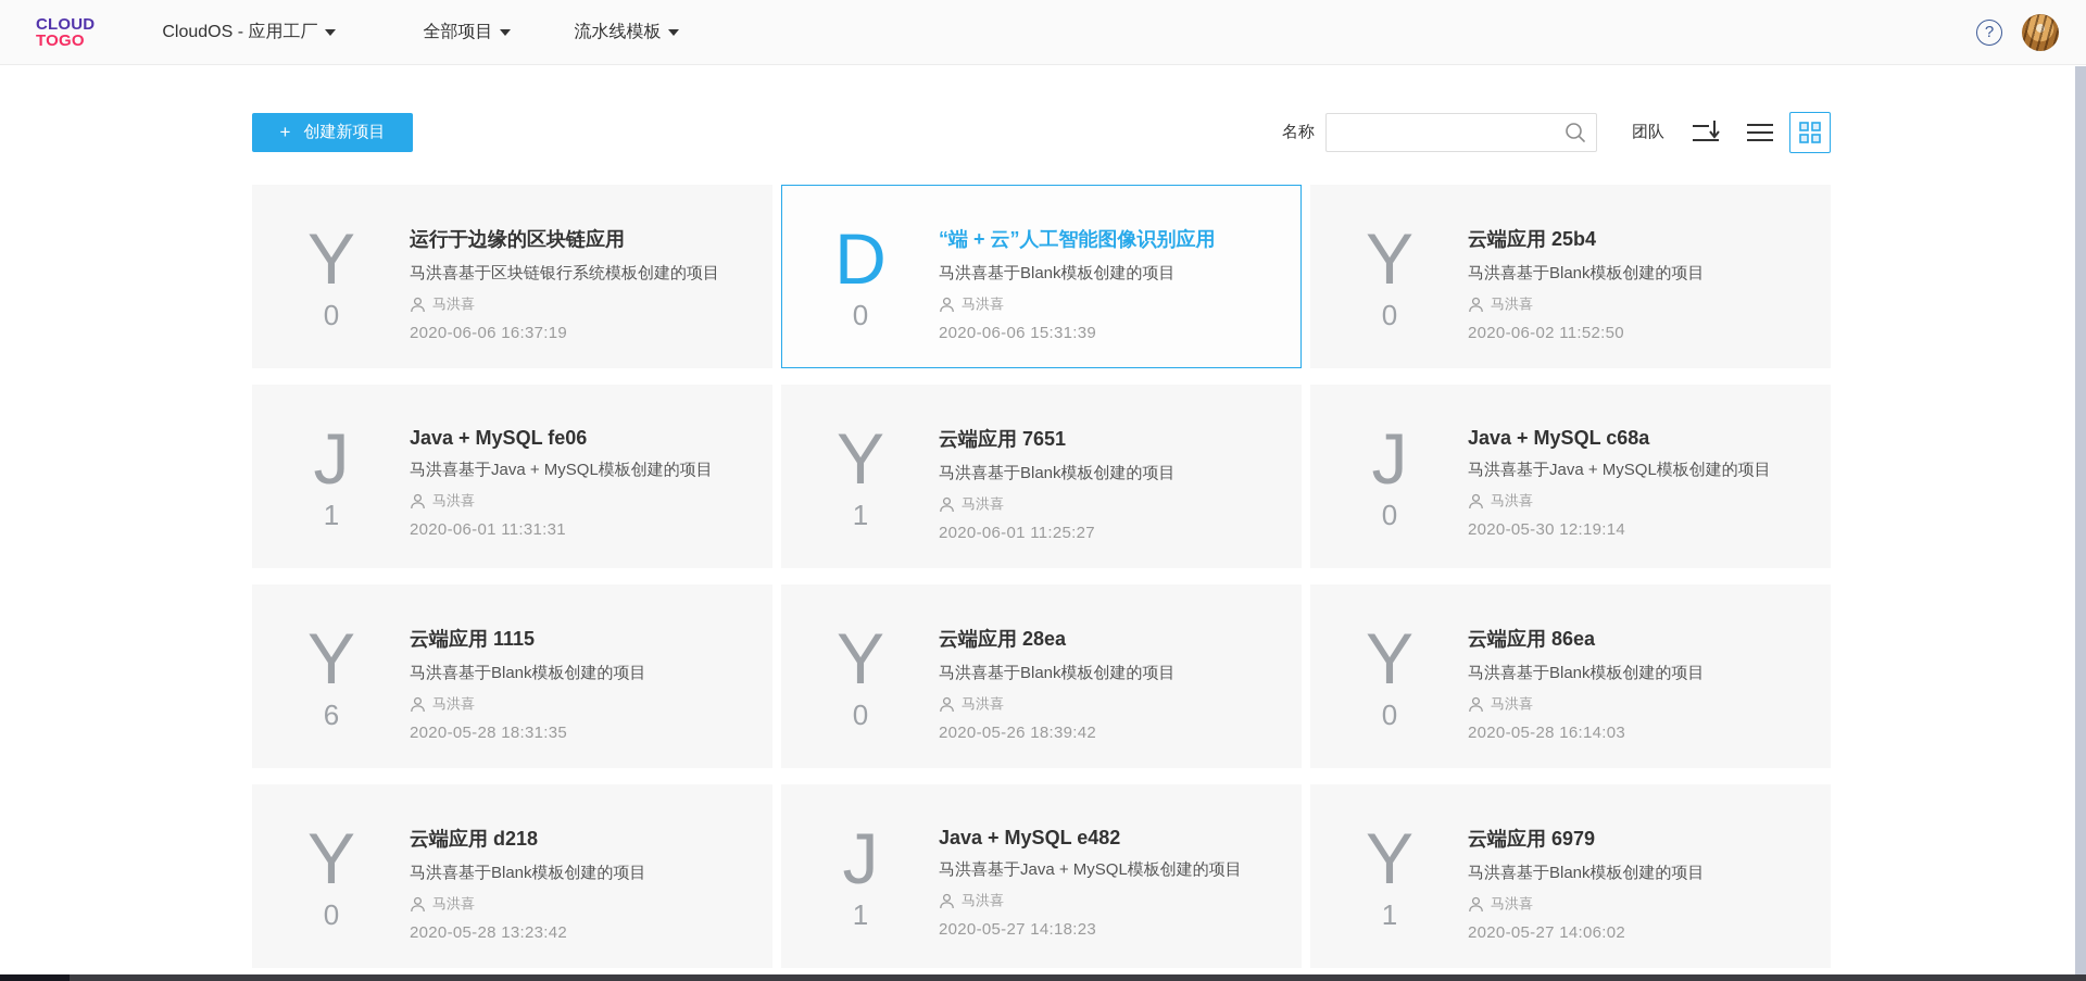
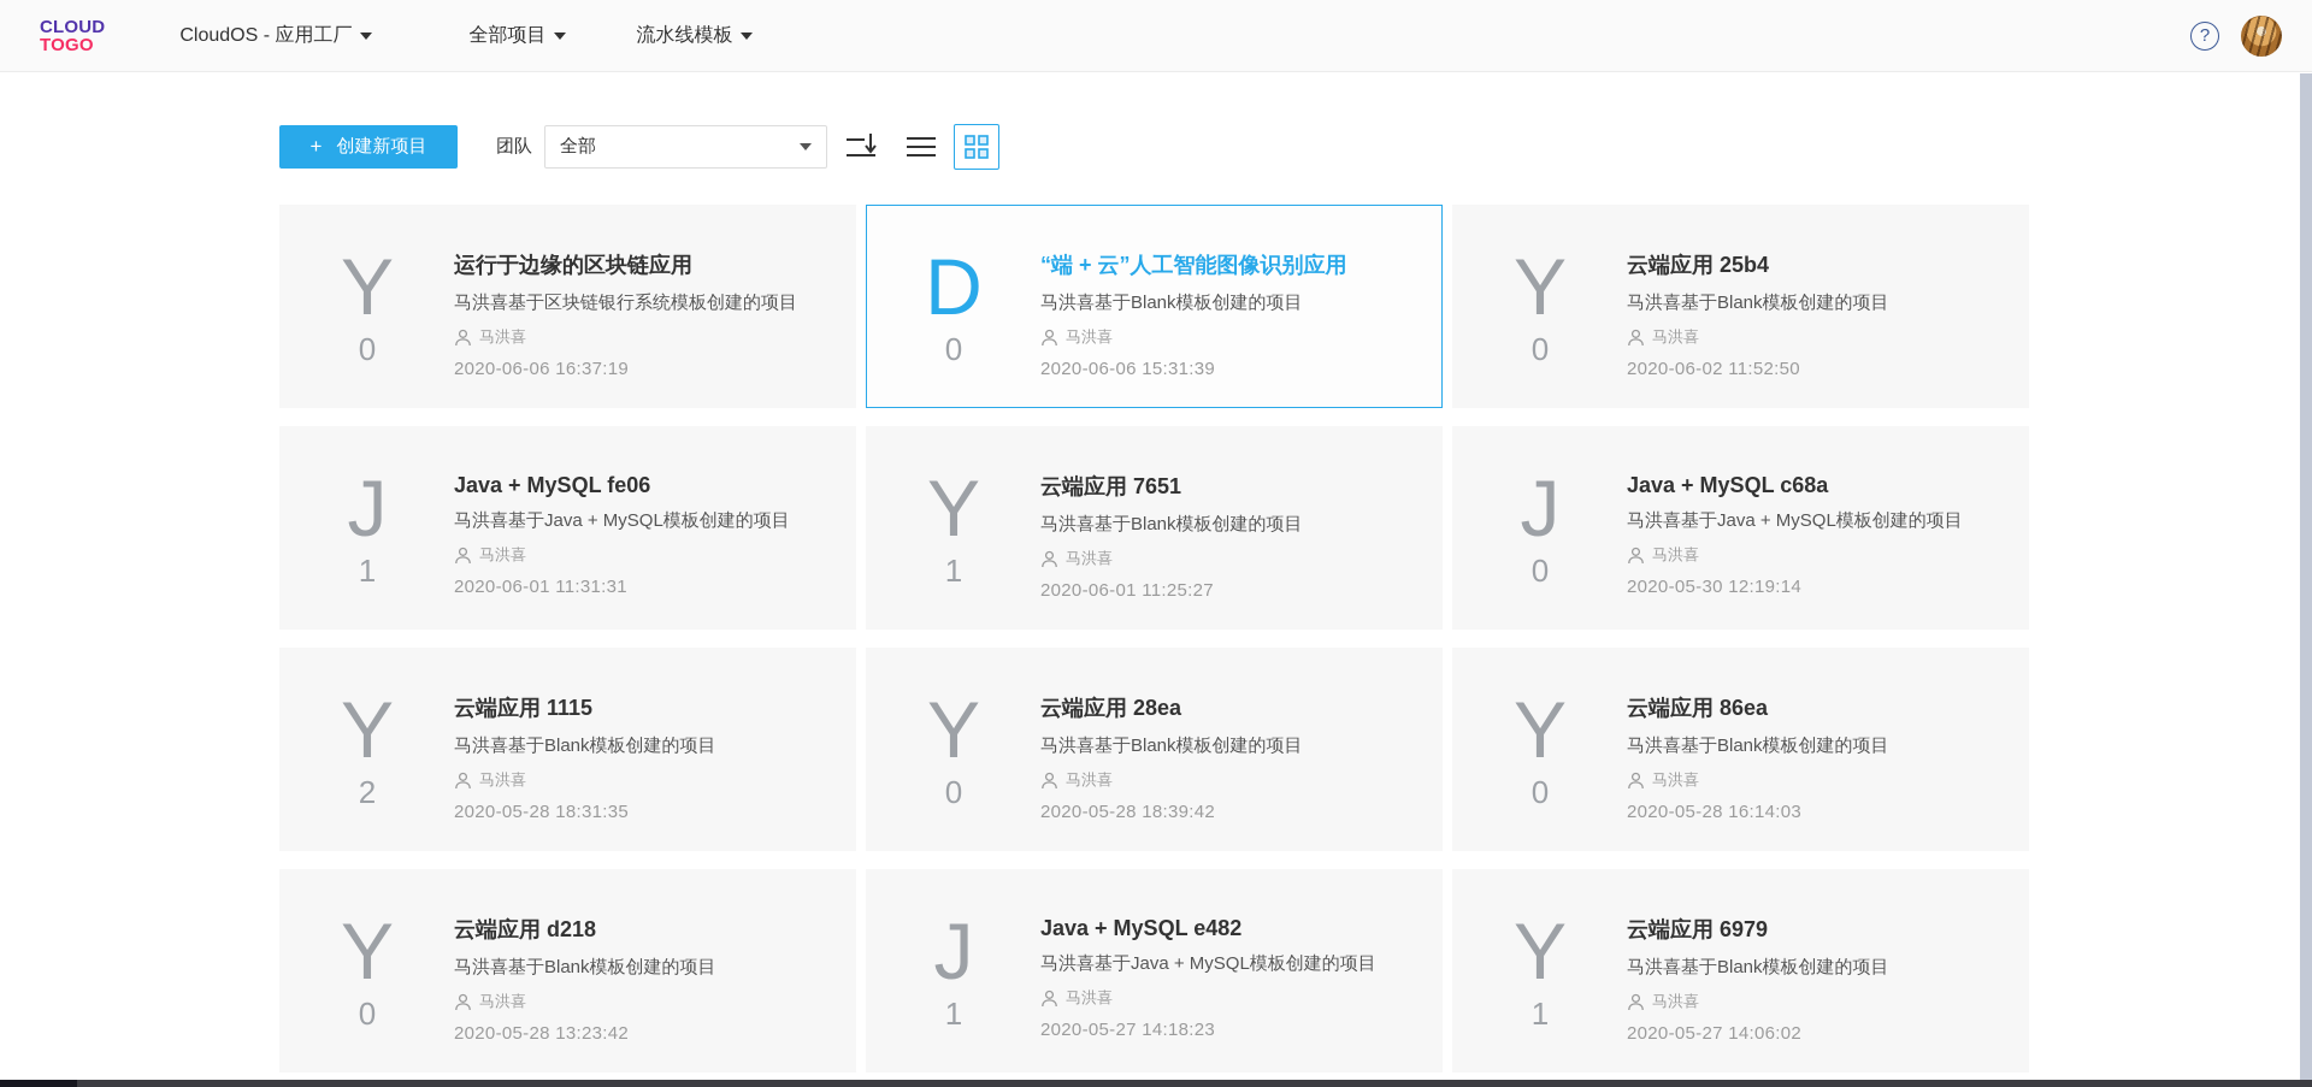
  CLOUD
  TOGO
  CloudOS - 应用工厂
  全部项目
  流水线模板
  ?
  +
  创建新项目
- 名称
  团队
+ 全部
  Y
  0
  运行于边缘的区块链应用
  马洪喜基于区块链银行系统模板创建的项目
  马洪喜
  2020-06-06 16:37:19
  D
  0
  “端 + 云”人工智能图像识别应用
  马洪喜基于Blank模板创建的项目
  马洪喜
  2020-06-06 15:31:39
  Y
  0
  云端应用 25b4
  马洪喜基于Blank模板创建的项目
  马洪喜
  2020-06-02 11:52:50
  J
  1
  Java + MySQL fe06
  马洪喜基于Java + MySQL模板创建的项目
  马洪喜
  2020-06-01 11:31:31
  Y
  1
  云端应用 7651
  马洪喜基于Blank模板创建的项目
  马洪喜
  2020-06-01 11:25:27
  J
  0
  Java + MySQL c68a
  马洪喜基于Java + MySQL模板创建的项目
  马洪喜
  2020-05-30 12:19:14
  Y
- 6
+ 2
  云端应用 1115
  马洪喜基于Blank模板创建的项目
  马洪喜
  2020-05-28 18:31:35
  Y
  0
  云端应用 28ea
  马洪喜基于Blank模板创建的项目
  马洪喜
- 2020-05-26 18:39:42
+ 2020-05-28 18:39:42
  Y
  0
  云端应用 86ea
  马洪喜基于Blank模板创建的项目
  马洪喜
  2020-05-28 16:14:03
  Y
  0
  云端应用 d218
  马洪喜基于Blank模板创建的项目
  马洪喜
  2020-05-28 13:23:42
  J
  1
  Java + MySQL e482
  马洪喜基于Java + MySQL模板创建的项目
  马洪喜
  2020-05-27 14:18:23
  Y
  1
  云端应用 6979
  马洪喜基于Blank模板创建的项目
  马洪喜
  2020-05-27 14:06:02
